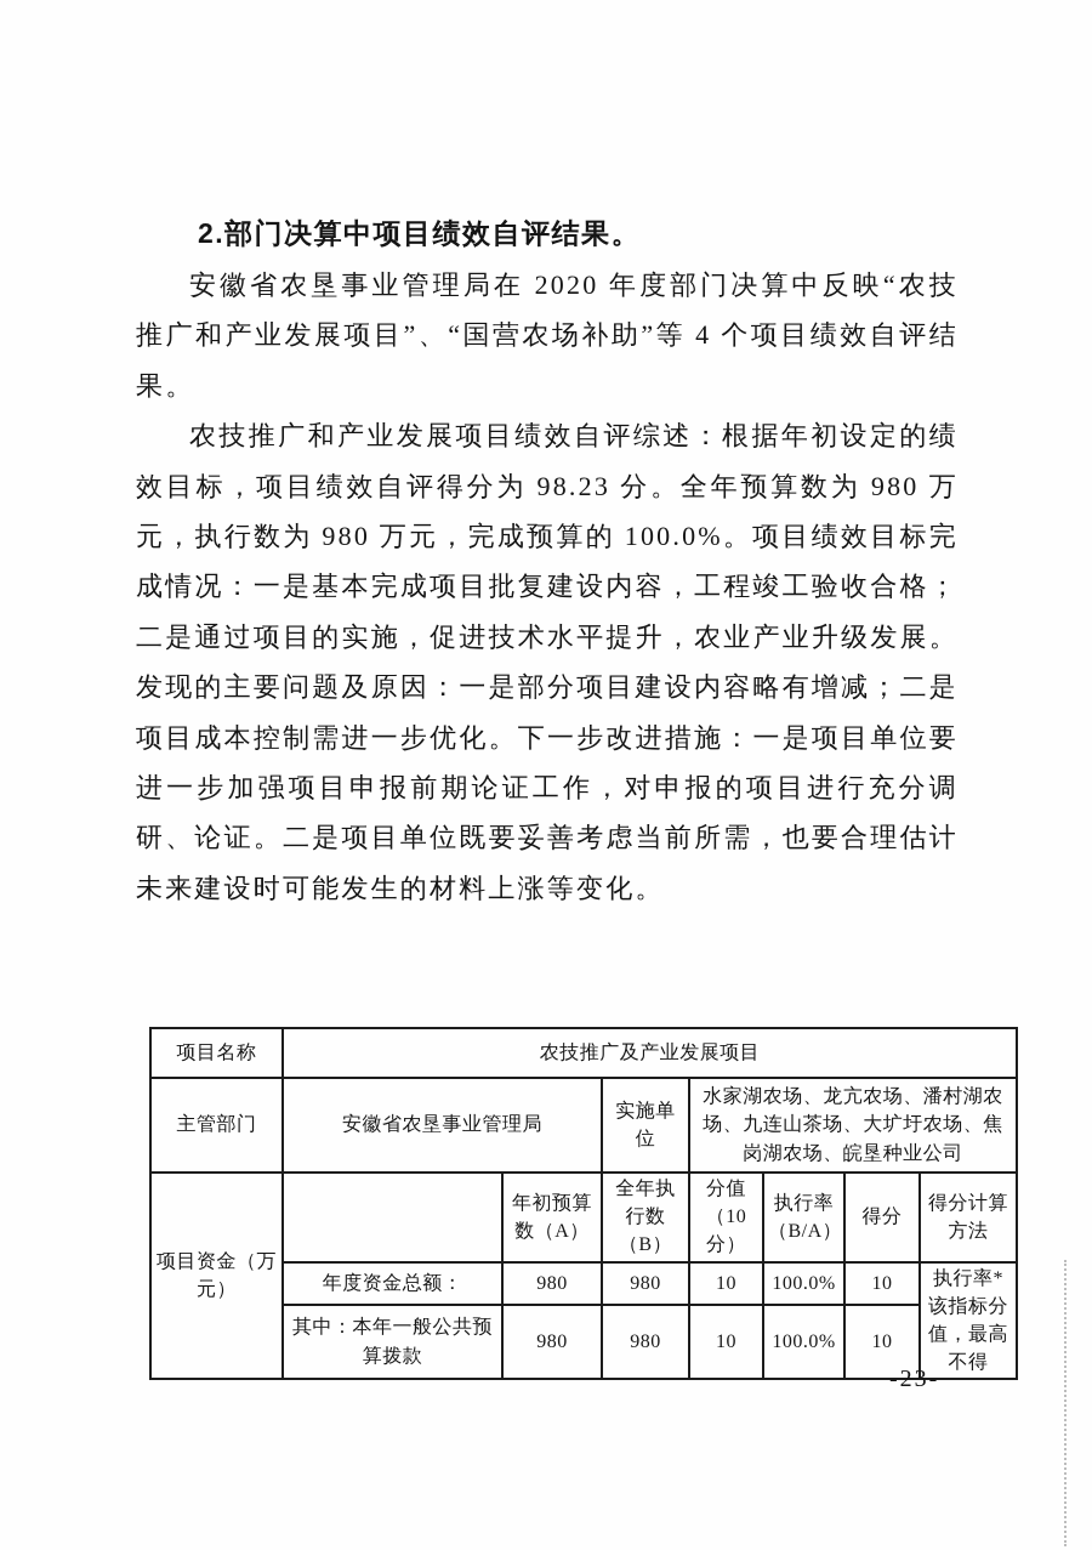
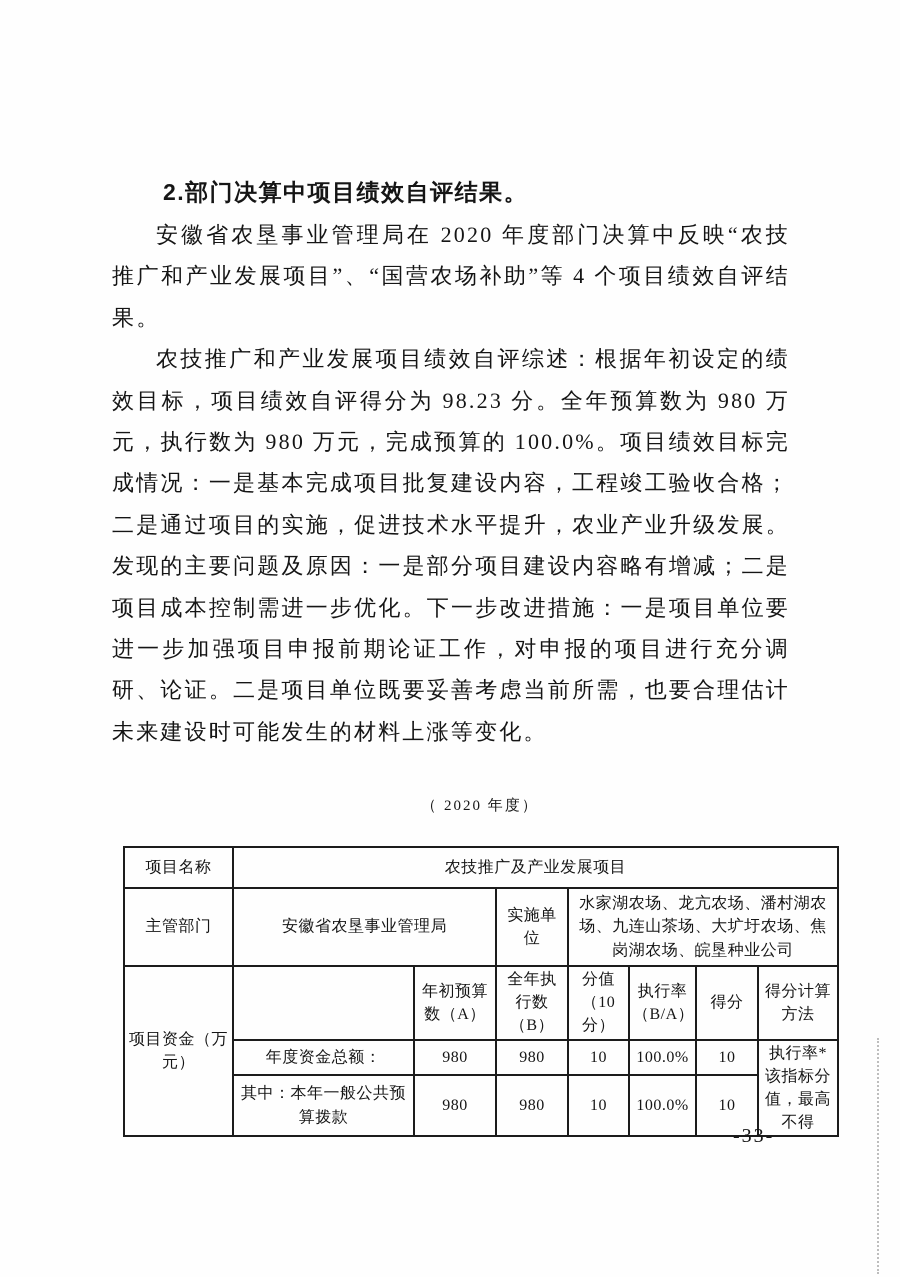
  2.部门决算中项目绩效自评结果。
  安徽省农垦事业管理局在 2020 年度部门决算中反映“农技推广和产业发展项目”、“国营农场补助”等 4 个项目绩效自评结果。
  农技推广和产业发展项目绩效自评综述：根据年初设定的绩效目标，项目绩效自评得分为 98.23 分。全年预算数为 980 万元，执行数为 980 万元，完成预算的 100.0%。项目绩效目标完成情况：一是基本完成项目批复建设内容，工程竣工验收合格；二是通过项目的实施，促进技术水平提升，农业产业升级发展。发现的主要问题及原因：一是部分项目建设内容略有增减；二是项目成本控制需进一步优化。下一步改进措施：一是项目单位要进一步加强项目申报前期论证工作，对申报的项目进行充分调研、论证。二是项目单位既要妥善考虑当前所需，也要合理估计未来建设时可能发生的材料上涨等变化。
+ （ 2020 年度）
  项目名称	农技推广及产业发展项目
  主管部门	安徽省农垦事业管理局	实施单位	水家湖农场、龙亢农场、潘村湖农场、九连山茶场、大圹圩农场、焦岗湖农场、皖垦种业公司
  项目资金（万元）		年初预算数（A）	全年执行数（B）	分值（10分）	执行率（B/A）	得分	得分计算方法
  年度资金总额：	980	980	10	100.0%	10	执行率*该指标分值，最高不得
  其中：本年一般公共预算拨款	980	980	10	100.0%	10
- -23-
+ -33-
